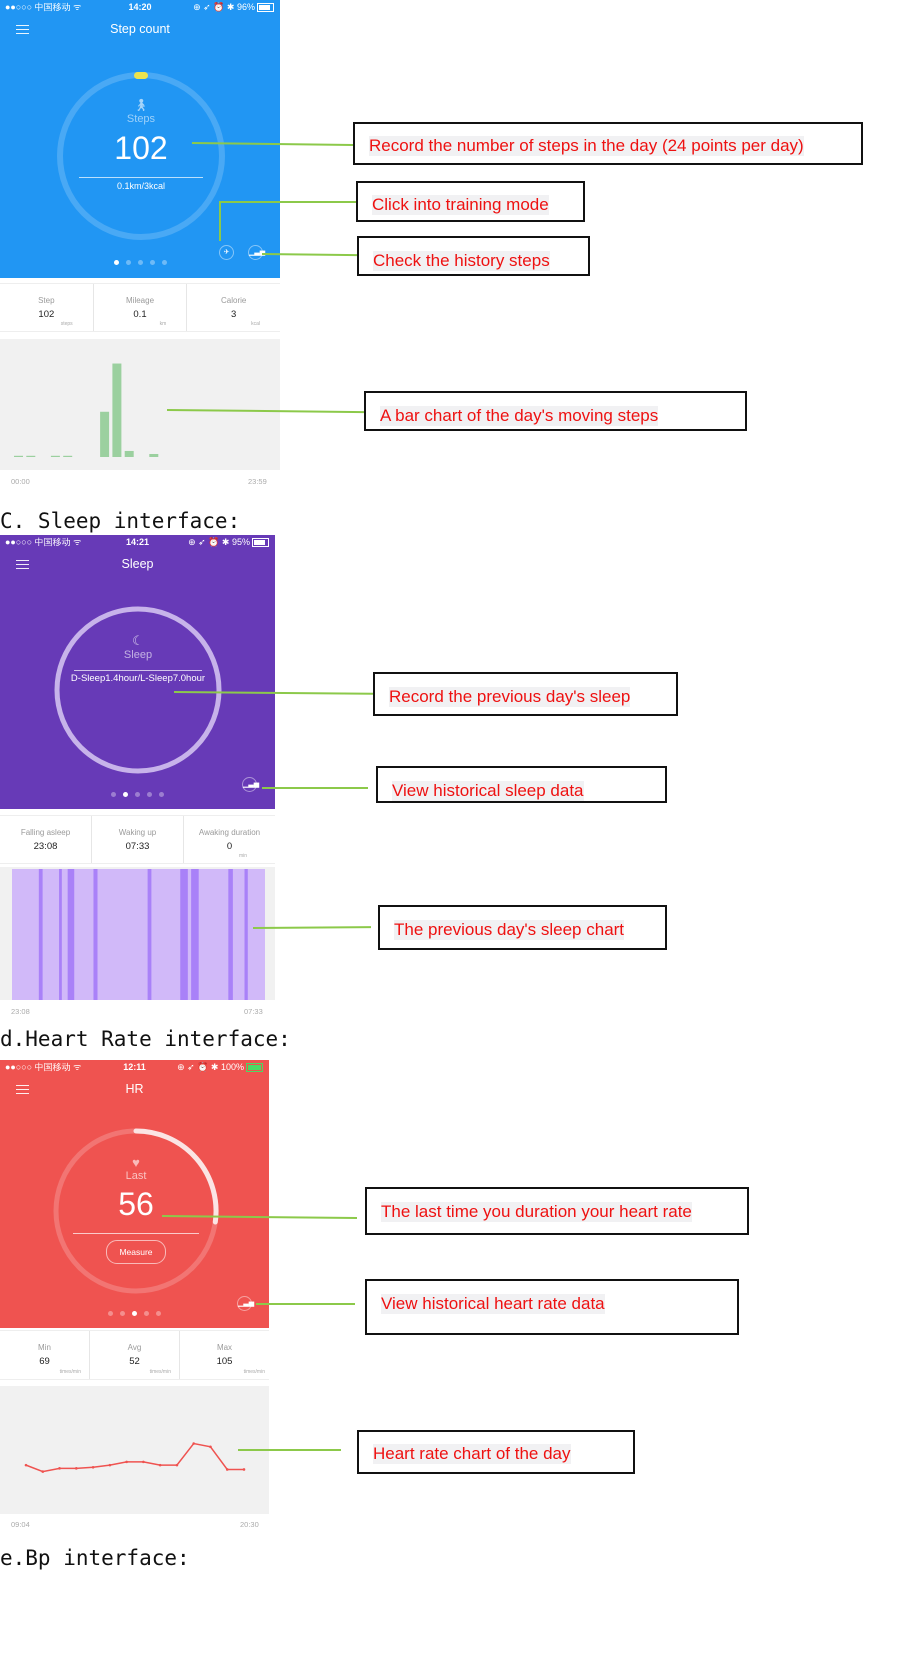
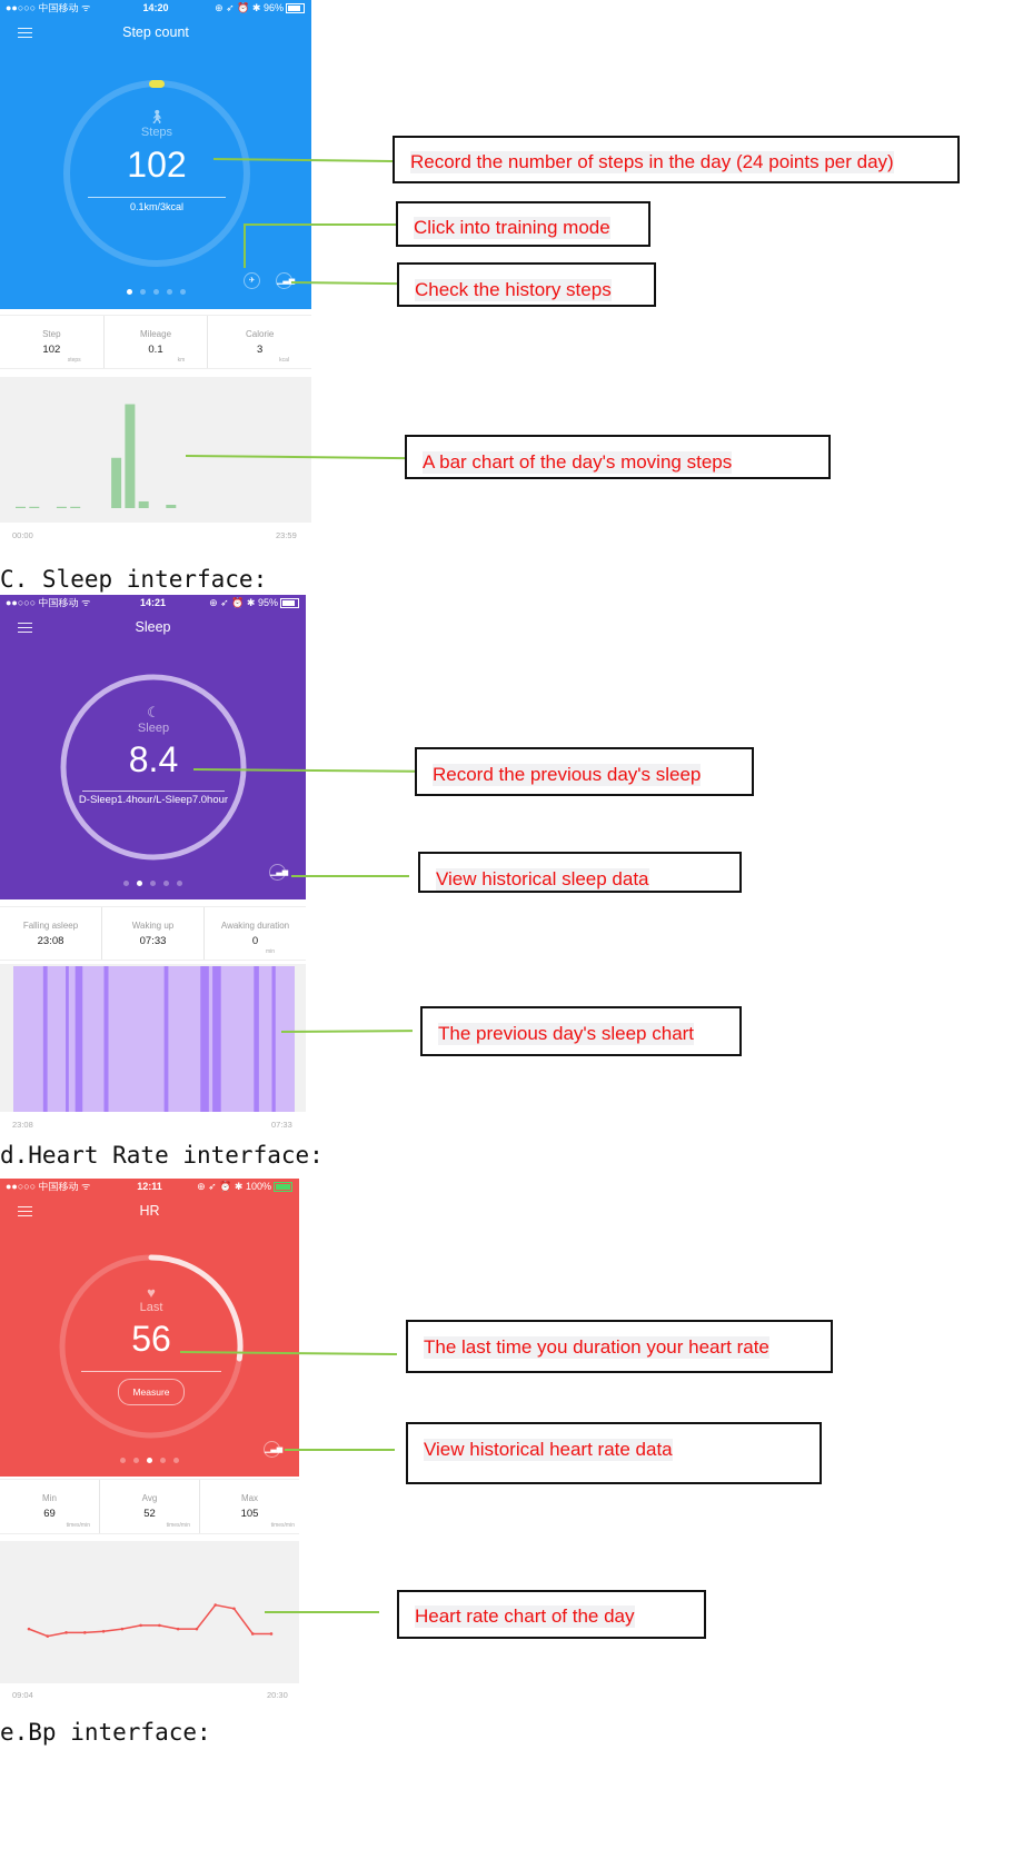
  ●●○○○ 中国移动 ᯤ
  14:20
  ⊕ ➶ ⏰ ✱ 96%
  Step count
  🚶︎
  Steps
  102
  0.1km/3kcal
  Step
  102
  Mileage
  0.1
  Calorie
  3
  00:00
  23:59
  C. Sleep interface:
  ●●○○○ 中国移动 ᯤ
  14:21
  ⊕ ➶ ⏰ ✱ 95%
  Sleep
  ☾
  Sleep
+ 8.4
  D-Sleep1.4hour/L-Sleep7.0hour
  Falling asleep
  23:08
  Waking up
  07:33
  Awaking duration
  0
  23:08
  07:33
  d.Heart Rate interface:
  ●●○○○ 中国移动 ᯤ
  12:11
  ⊕ ➶ ⏰ ✱ 100%
  HR
  ♥
  Last
  56
  Measure
  Min
  69
  Avg
  52
  Max
  105
  09:04
  20:30
  e.Bp interface:
  Record the number of steps in the day (24 points per day)
  Click into training mode
  Check the history steps
  A bar chart of the day's moving steps
  Record the previous day's sleep
  View historical sleep data
  The previous day's sleep chart
  The last time you duration your heart rate
  View historical heart rate data
  Heart rate chart of the day
